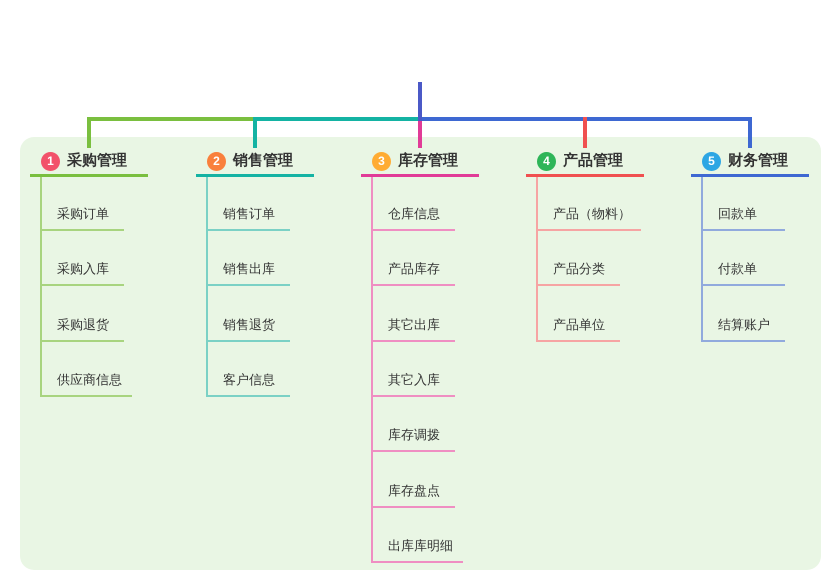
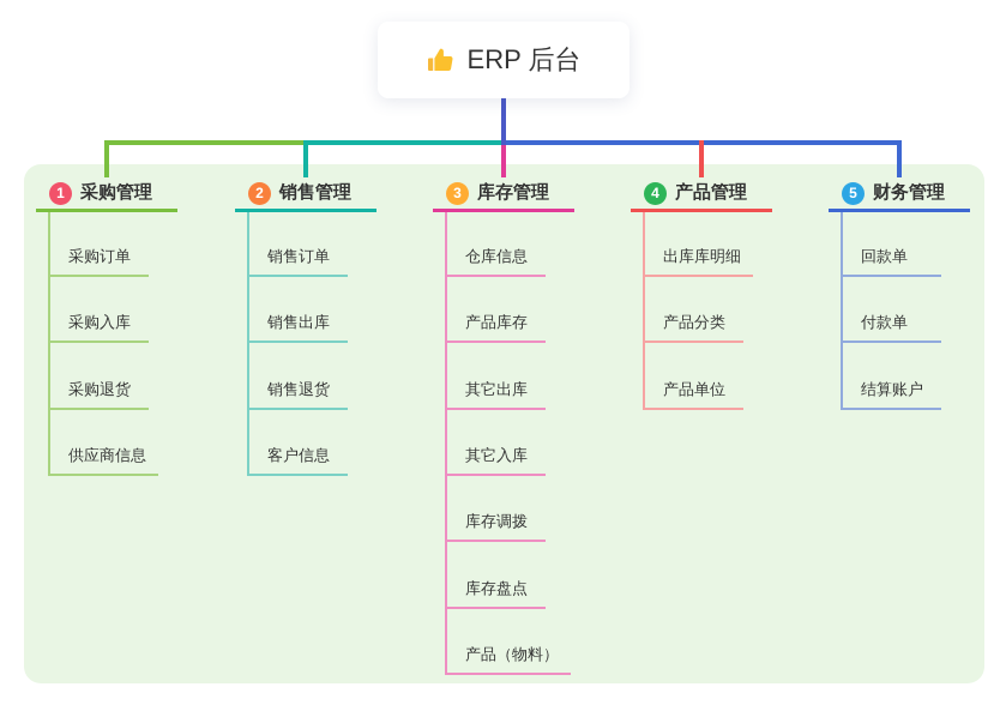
+ ERP 后台
  1
  采购管理
  采购订单
  采购入库
  采购退货
  供应商信息
  2
  销售管理
  销售订单
  销售出库
  销售退货
  客户信息
  3
  库存管理
  仓库信息
  产品库存
  其它出库
  其它入库
  库存调拨
  库存盘点
- 出库库明细
+ 产品（物料）
  4
  产品管理
- 产品（物料）
+ 出库库明细
  产品分类
  产品单位
  5
  财务管理
  回款单
  付款单
  结算账户
